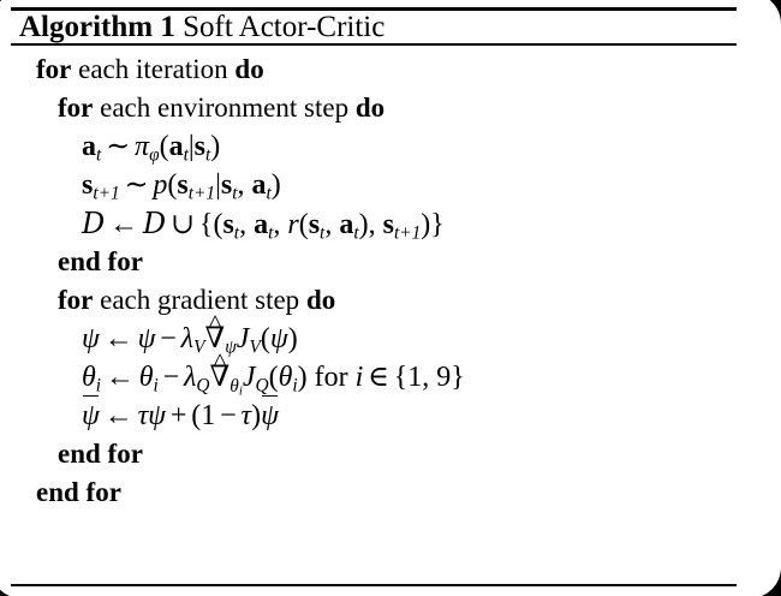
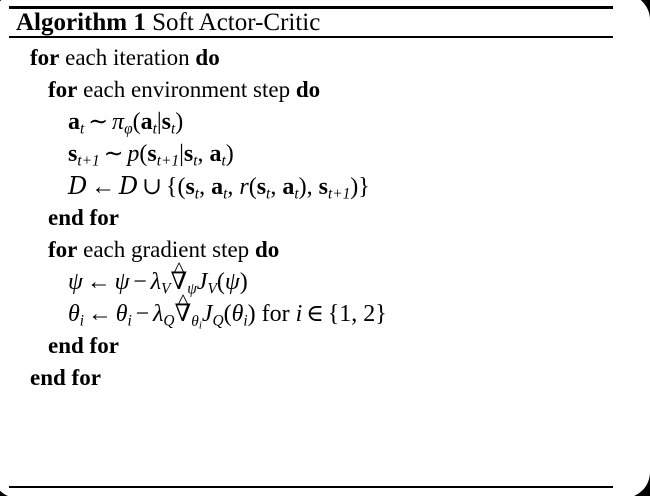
  Algorithm 1 Soft Actor-Critic
  for each iteration do
  for each environment step do
  at ∼ πφ(at|st)
  st+1 ∼ p(st+1|st, at)
  D ← D ∪ {(st, at, r(st, at), st+1)}
  end for
  for each gradient step do
  ψ ← ψ − λV∇ψJV(ψ)
- θi ← θi − λQ∇θiJQ(θi) for i ∈ {1, 9}
+ θi ← θi − λQ∇θiJQ(θi) for i ∈ {1, 2}
- ψ ← τψ + (1 − τ)ψ
  end for
  end for
